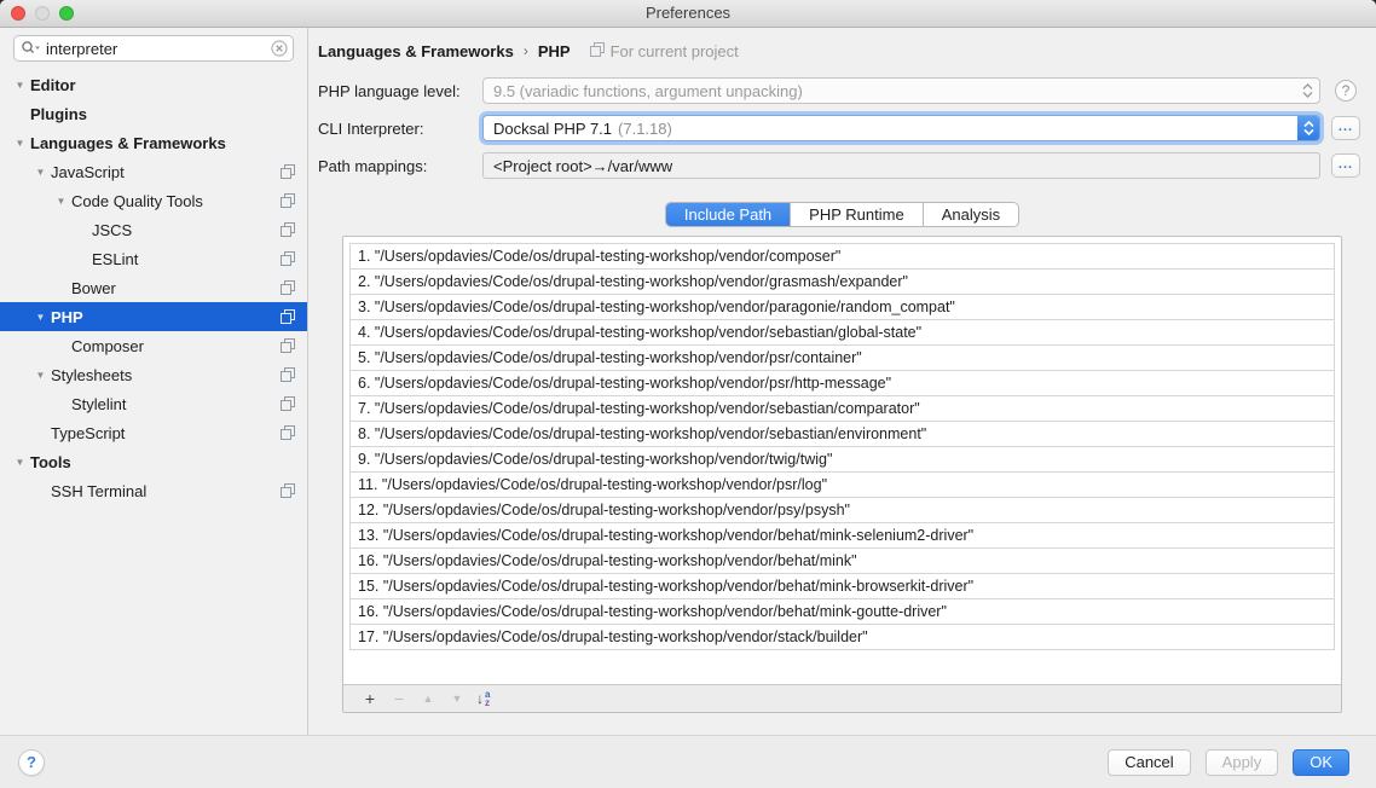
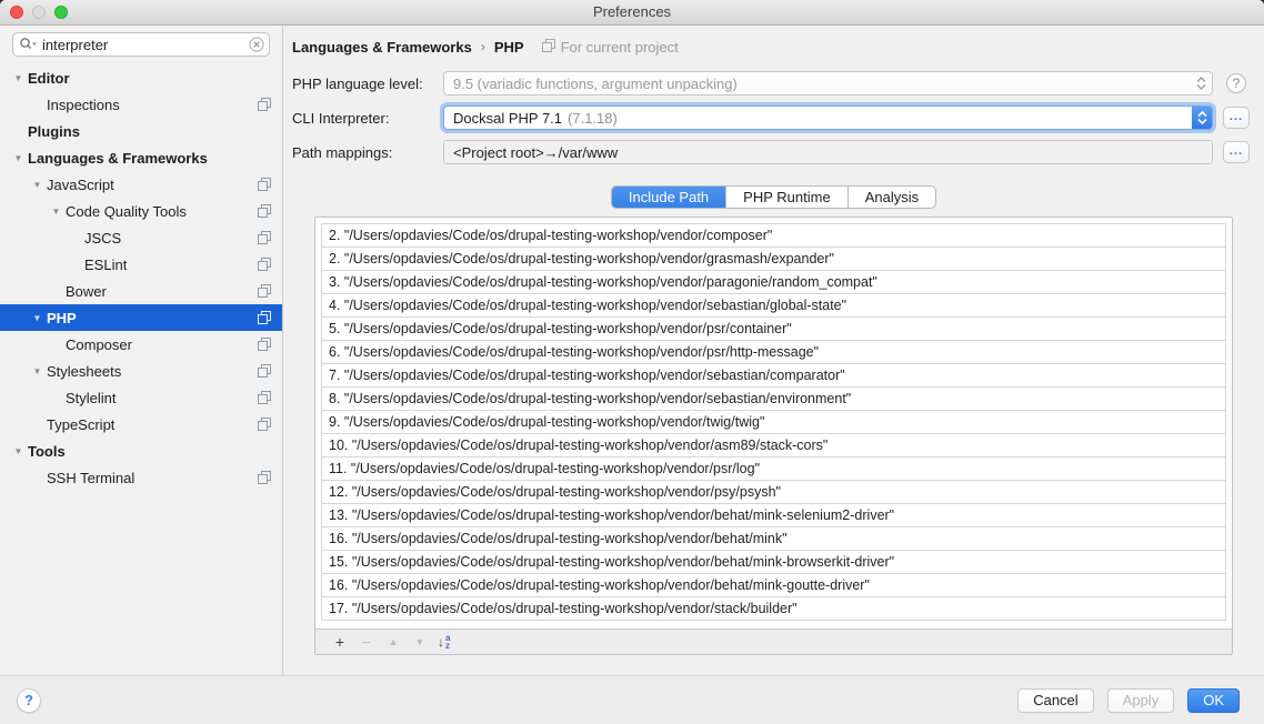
  Preferences
  interpreter
  ▼
  Editor
+ Inspections
  Plugins
  ▼
  Languages & Frameworks
  ▼
  JavaScript
  ▼
  Code Quality Tools
  JSCS
  ESLint
  Bower
  ▼
  PHP
  Composer
  ▼
  Stylesheets
  Stylelint
  TypeScript
  ▼
  Tools
  SSH Terminal
  Languages & Frameworks
  ›
  PHP
  For current project
  PHP language level:
  9.5 (variadic functions, argument unpacking)
  ?
  CLI Interpreter:
  Docksal PHP 7.1
  (7.1.18)
  ...
  Path mappings:
  <Project root>→/var/www
  ...
  Include Path
  PHP Runtime
  Analysis
- 1. "/Users/opdavies/Code/os/drupal-testing-workshop/vendor/composer"
+ 2. "/Users/opdavies/Code/os/drupal-testing-workshop/vendor/composer"
  2. "/Users/opdavies/Code/os/drupal-testing-workshop/vendor/grasmash/expander"
  3. "/Users/opdavies/Code/os/drupal-testing-workshop/vendor/paragonie/random_compat"
  4. "/Users/opdavies/Code/os/drupal-testing-workshop/vendor/sebastian/global-state"
  5. "/Users/opdavies/Code/os/drupal-testing-workshop/vendor/psr/container"
  6. "/Users/opdavies/Code/os/drupal-testing-workshop/vendor/psr/http-message"
  7. "/Users/opdavies/Code/os/drupal-testing-workshop/vendor/sebastian/comparator"
  8. "/Users/opdavies/Code/os/drupal-testing-workshop/vendor/sebastian/environment"
  9. "/Users/opdavies/Code/os/drupal-testing-workshop/vendor/twig/twig"
+ 10. "/Users/opdavies/Code/os/drupal-testing-workshop/vendor/asm89/stack-cors"
  11. "/Users/opdavies/Code/os/drupal-testing-workshop/vendor/psr/log"
  12. "/Users/opdavies/Code/os/drupal-testing-workshop/vendor/psy/psysh"
  13. "/Users/opdavies/Code/os/drupal-testing-workshop/vendor/behat/mink-selenium2-driver"
  16. "/Users/opdavies/Code/os/drupal-testing-workshop/vendor/behat/mink"
  15. "/Users/opdavies/Code/os/drupal-testing-workshop/vendor/behat/mink-browserkit-driver"
  16. "/Users/opdavies/Code/os/drupal-testing-workshop/vendor/behat/mink-goutte-driver"
  17. "/Users/opdavies/Code/os/drupal-testing-workshop/vendor/stack/builder"
  +
  −
  ▲
  ▼
  ↓
  a
  z
  ?
  Cancel
  Apply
  OK
